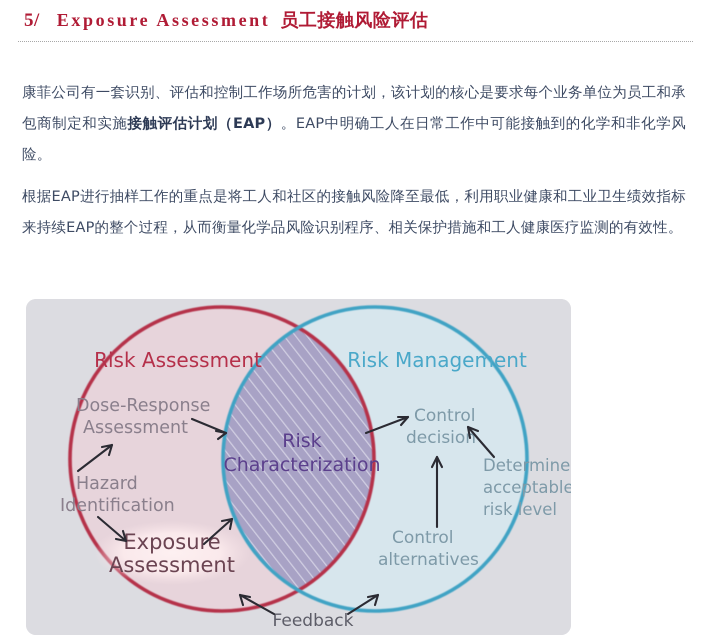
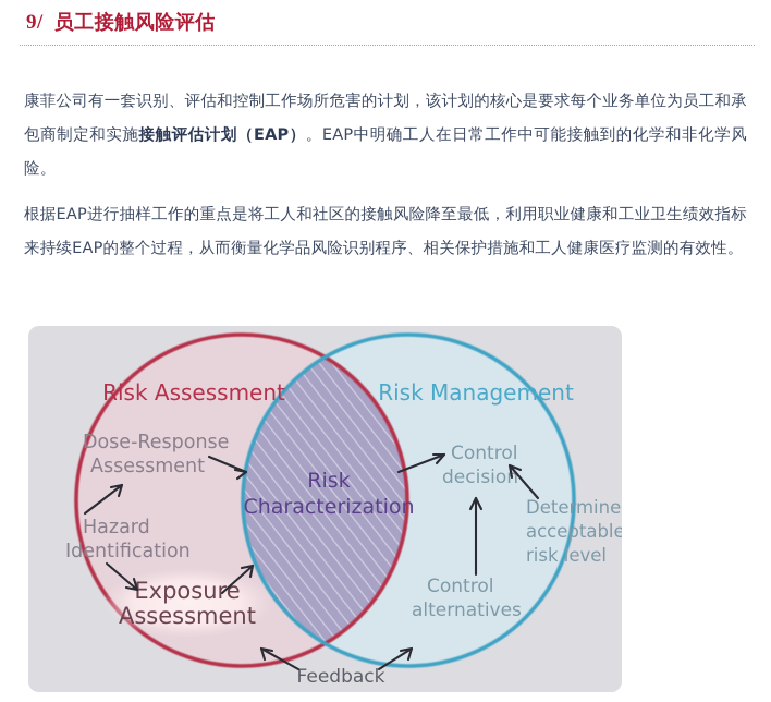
- 5/
+ 9/
- Exposure Assessment
  员工接触风险评估
  康菲公司有一套识别、评估和控制工作场所危害的计划，该计划的核心是要求每个业务单位为员工和承包商制定和实施接触评估计划（EAP）。EAP中明确工人在日常工作中可能接触到的化学和非化学风险。
  根据EAP进行抽样工作的重点是将工人和社区的接触风险降至最低，利用职业健康和工业卫生绩效指标来持续EAP的整个过程，从而衡量化学品风险识别程序、相关保护措施和工人健康医疗监测的有效性。
  Risk Assessment
  Risk Management
  Dose-Response
  Assessment
  Hazard
  Identification
  Exposure
  Assessment
  Risk
  Characterization
  Control
  decisio
  Determine
  acceptable
  risk level
  Control
  alternatives
  Feedback
